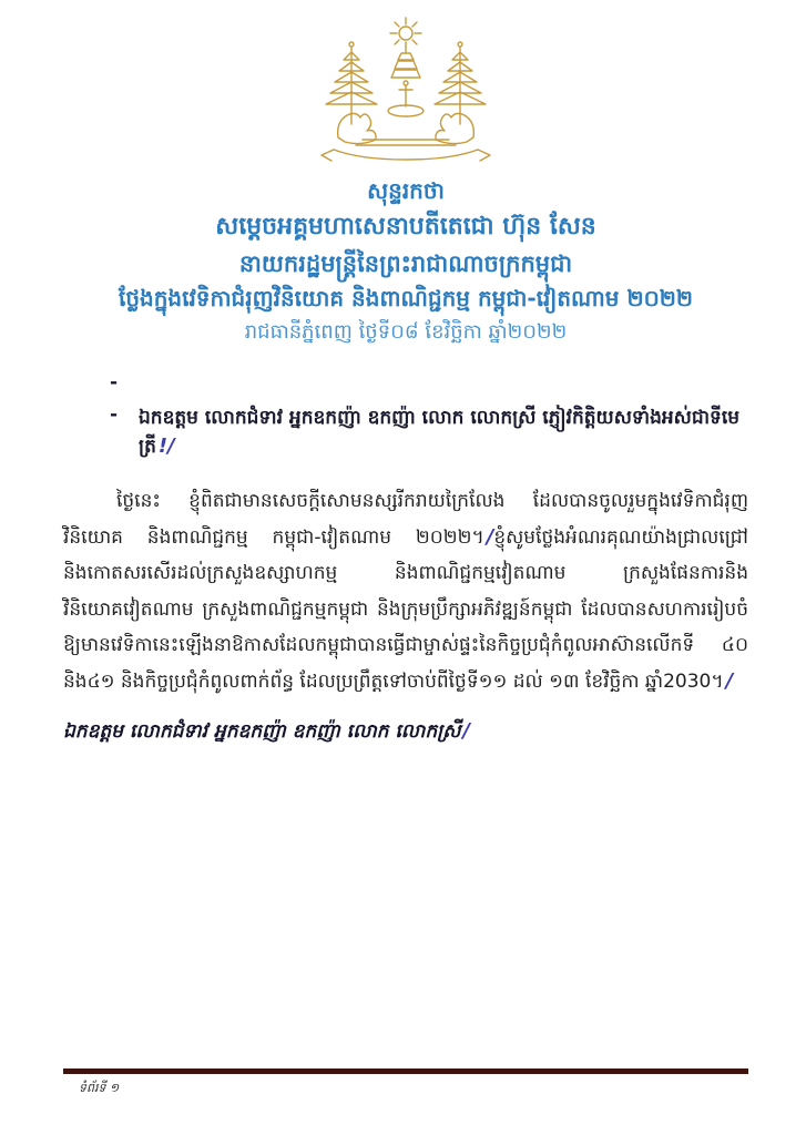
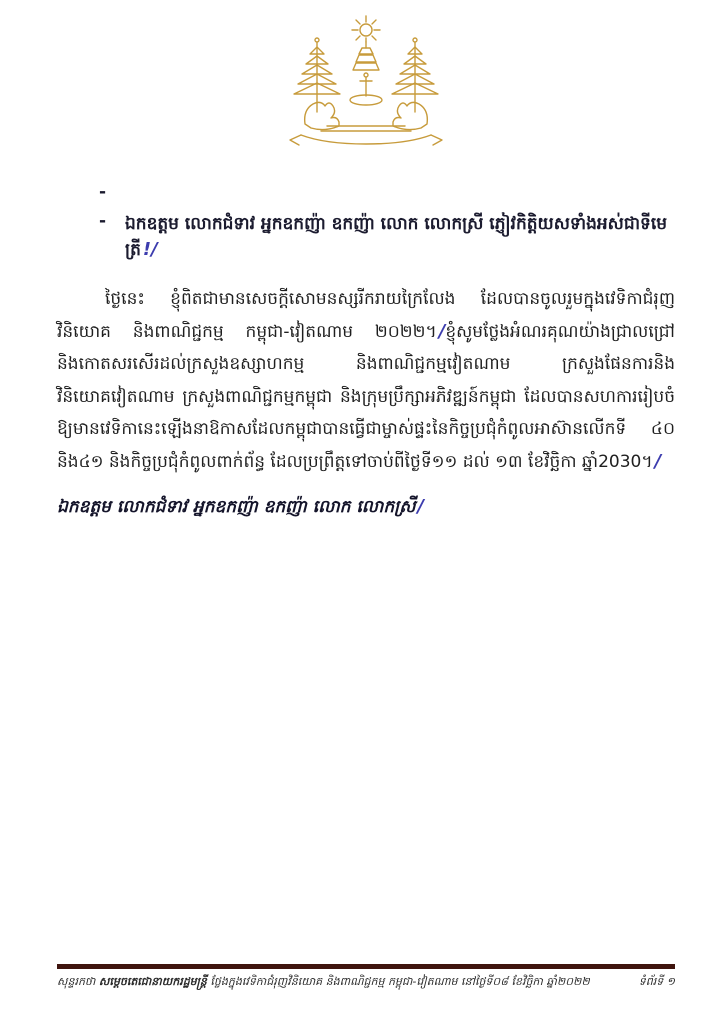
- សុន្ទរកថា
- សម្តេចអគ្គមហាសេនាបតីតេជោ ហ៊ុន សែន
- នាយករដ្ឋមន្ត្រីនៃព្រះរាជាណាចក្រកម្ពុជា
- ថ្លែងក្នុងវេទិកាជំរុញវិនិយោគ និងពាណិជ្ជកម្ម កម្ពុជា-វៀតណាម ២០២២
- រាជធានីភ្នំពេញ ថ្ងៃទី០៨ ខែវិច្ឆិកា ឆ្នាំ២០២២
  -
  -
  ឯកឧត្តម លោកជំទាវ អ្នកឧកញ៉ា ឧកញ៉ា លោក លោកស្រី ភ្ញៀវកិត្តិយសទាំងអស់ជាទីមេត្រី!/
  ថ្ងៃនេះ ខ្ញុំពិតជាមានសេចក្តីសោមនស្សរីករាយក្រៃលែង ដែលបានចូលរួមក្នុងវេទិកាជំរុញវិនិយោគ និងពាណិជ្ជកម្ម កម្ពុជា-វៀតណាម ២០២២។/ខ្ញុំសូមថ្លែងអំណរគុណយ៉ាងជ្រាលជ្រៅ និងកោតសរសើរដល់ក្រសួងឧស្សាហកម្ម និងពាណិជ្ជកម្មវៀតណាម ក្រសួងផែនការនិងវិនិយោគវៀតណាម ក្រសួងពាណិជ្ជកម្មកម្ពុជា និងក្រុមប្រឹក្សាអភិវឌ្ឍន៍កម្ពុជា ដែលបានសហការរៀបចំឱ្យមានវេទិកានេះឡើងនាឱកាសដែលកម្ពុជាបានធ្វើជាម្ចាស់ផ្ទះនៃកិច្ចប្រជុំកំពូលអាស៊ានលើកទី ៤០ និង៤១ និងកិច្ចប្រជុំកំពូលពាក់ព័ន្ធ ដែលប្រព្រឹត្តទៅចាប់ពីថ្ងៃទី១១ ដល់ ១៣ ខែវិច្ឆិកា ឆ្នាំ2030។/
  ឯកឧត្តម លោកជំទាវ អ្នកឧកញ៉ា ឧកញ៉ា លោក លោកស្រី/
+ សុន្ទរកថា សម្តេចតេជោនាយករដ្ឋមន្ត្រី ថ្លែងក្នុងវេទិកាជំរុញវិនិយោគ និងពាណិជ្ជកម្ម កម្ពុជា-វៀតណាម នៅថ្ងៃទី០៨ ខែវិច្ឆិកា ឆ្នាំ២០២២
  ទំព័រទី ១
